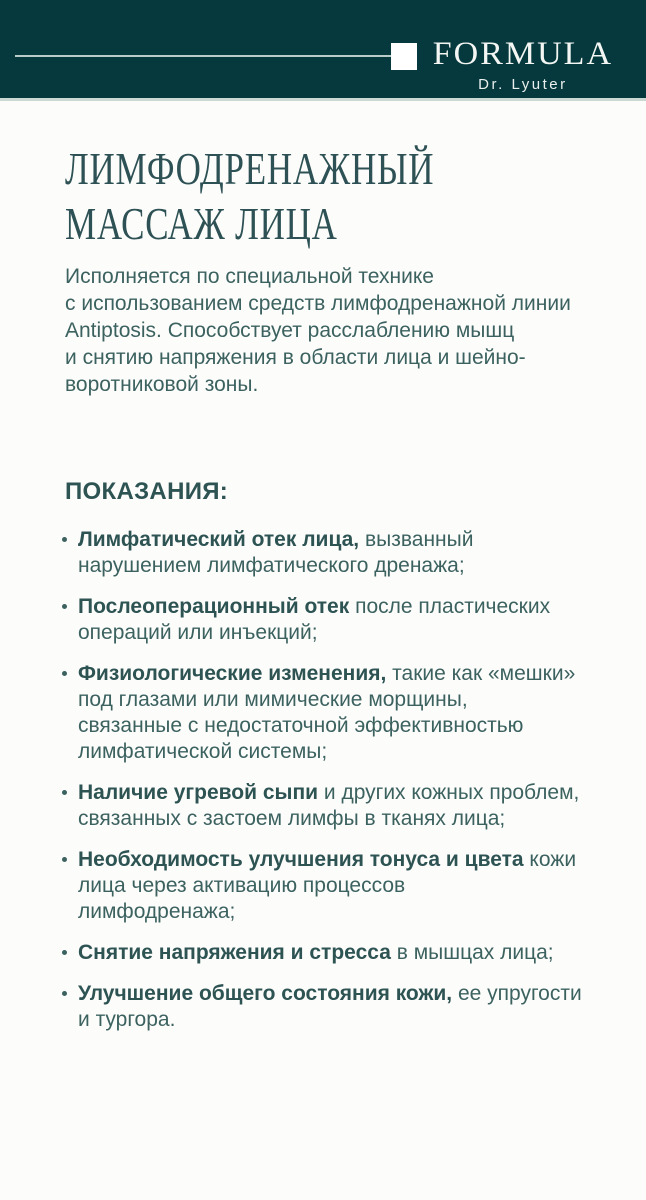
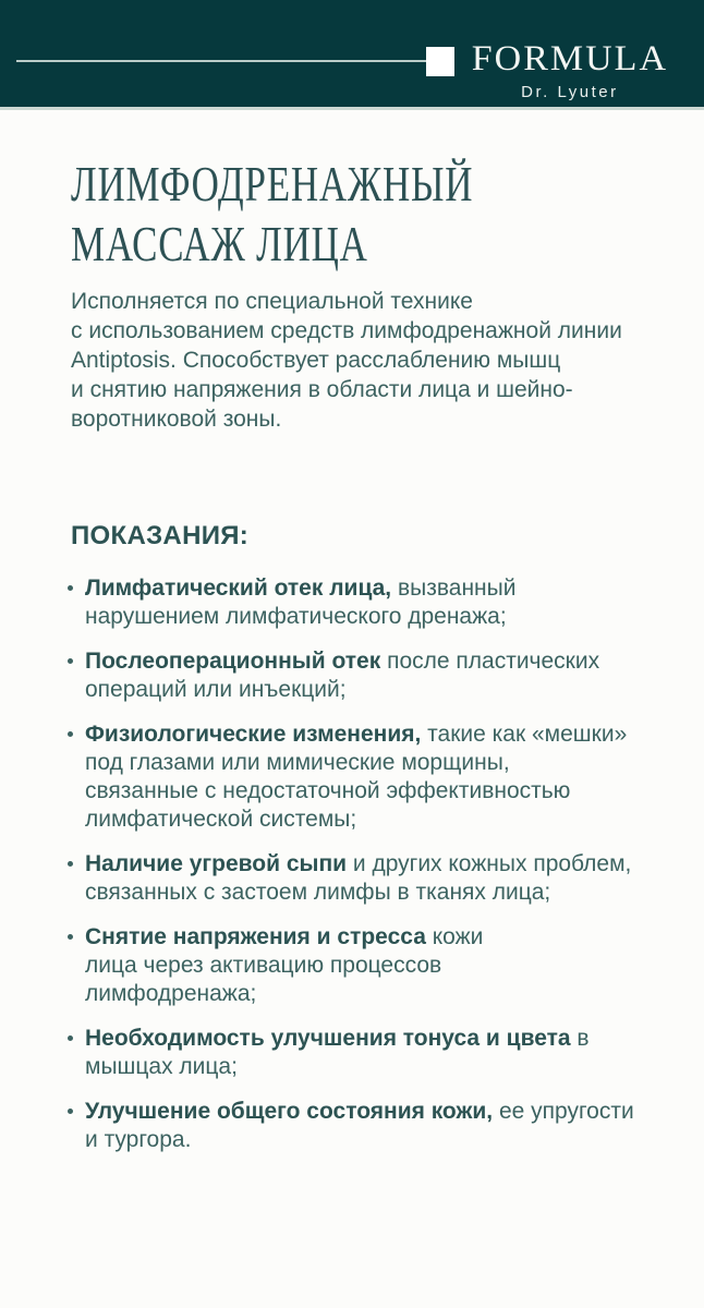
  FORMULA
  Dr. Lyuter
  ЛИМФОДРЕНАЖНЫЙ
  МАССАЖ ЛИЦА
  Исполняется по специальной технике
  с использованием средств лимфодренажной линии
  Antiptosis. Способствует расслаблению мышц
  и снятию напряжения в области лица и шейно-
  воротниковой зоны.
  ПОКАЗАНИЯ:
  Лимфатический отек лица, вызванный
  нарушением лимфатического дренажа;
  Послеоперационный отек после пластических
  операций или инъекций;
  Физиологические изменения, такие как «мешки»
  под глазами или мимические морщины,
  связанные с недостаточной эффективностью
  лимфатической системы;
  Наличие угревой сыпи и других кожных проблем,
  связанных с застоем лимфы в тканях лица;
- Необходимость улучшения тонуса и цвета кожи
+ Снятие напряжения и стресса кожи
  лица через активацию процессов
  лимфодренажа;
- Снятие напряжения и стресса в мышцах лица;
+ Необходимость улучшения тонуса и цвета в мышцах лица;
  Улучшение общего состояния кожи, ее упругости
  и тургора.
